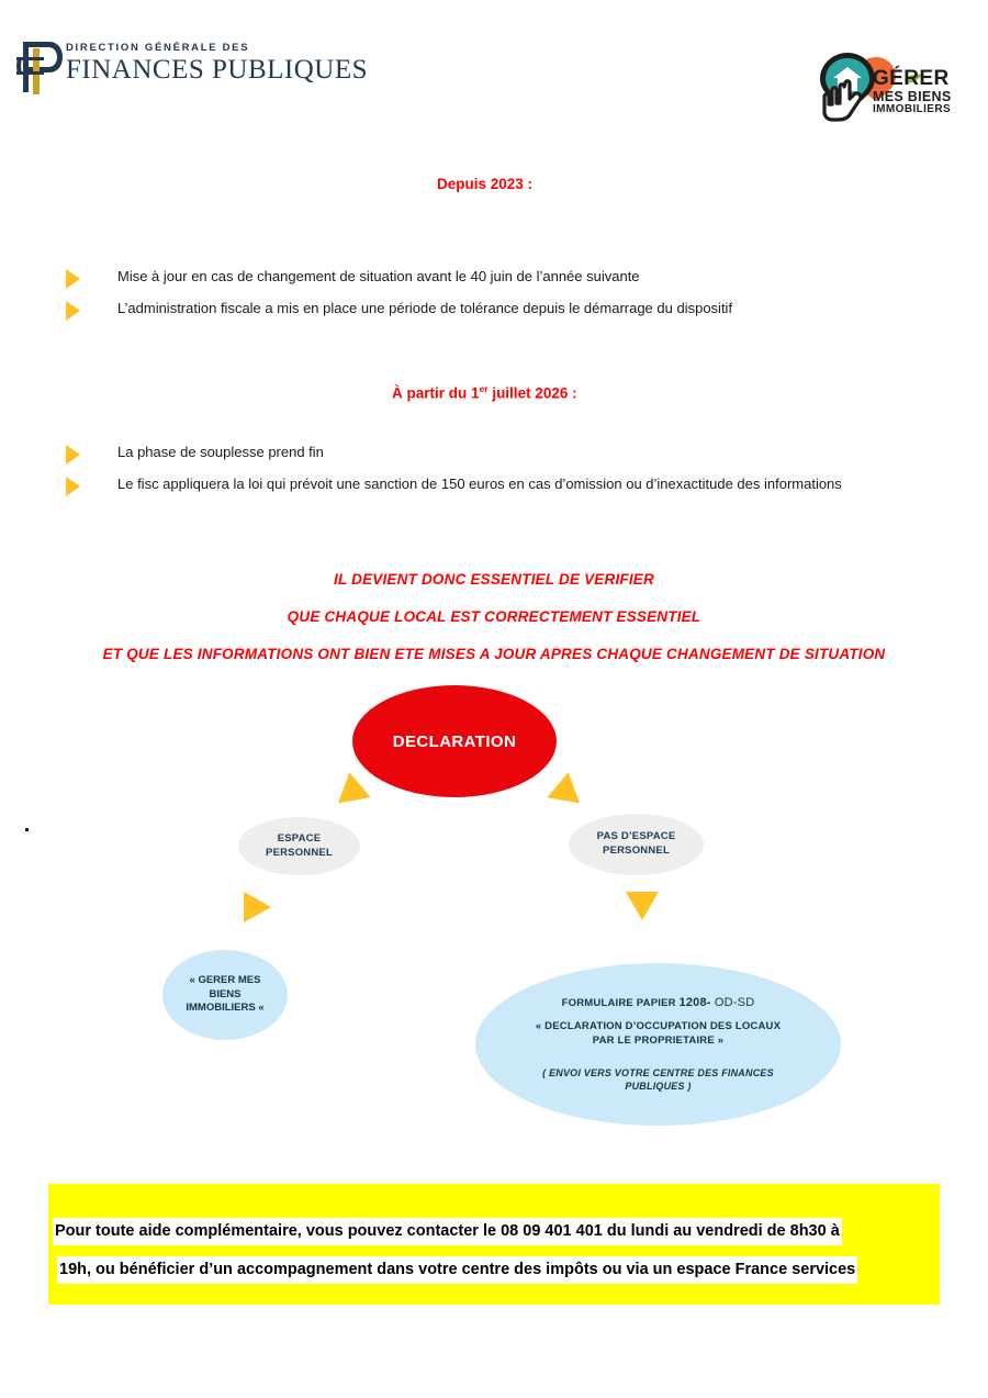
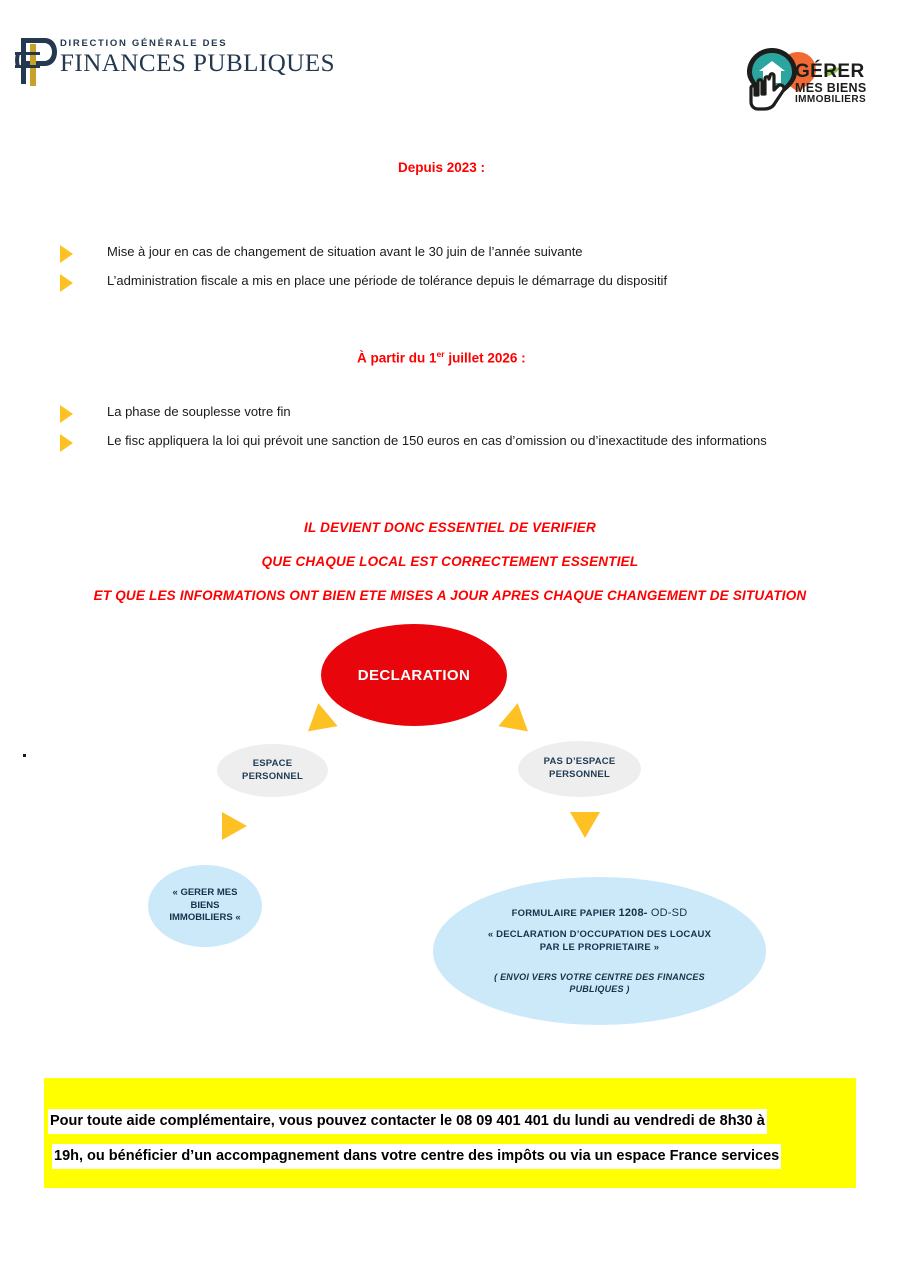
  DIRECTION GÉNÉRALE DES
  FINANCES PUBLIQUES
  GÉRER
  MES BIENS
  IMMOBILIERS
  Depuis 2023 :
- Mise à jour en cas de changement de situation avant le 40 juin de l’année suivante
+ Mise à jour en cas de changement de situation avant le 30 juin de l’année suivante
  L’administration fiscale a mis en place une période de tolérance depuis le démarrage du dispositif
  À partir du 1er juillet 2026 :
- La phase de souplesse prend fin
+ La phase de souplesse votre fin
  Le fisc appliquera la loi qui prévoit une sanction de 150 euros en cas d’omission ou d’inexactitude des informations
  IL DEVIENT DONC ESSENTIEL DE VERIFIER
  QUE CHAQUE LOCAL EST CORRECTEMENT ESSENTIEL
  ET QUE LES INFORMATIONS ONT BIEN ETE MISES A JOUR APRES CHAQUE CHANGEMENT DE SITUATION
  DECLARATION
  ESPACE
  PERSONNEL
  PAS D’ESPACE
  PERSONNEL
  « GERER MES
  BIENS
  IMMOBILIERS «
  FORMULAIRE PAPIER 1208- OD-SD
  « DECLARATION D’OCCUPATION DES LOCAUX
  PAR LE PROPRIETAIRE »
  ( ENVOI VERS VOTRE CENTRE DES FINANCES
  PUBLIQUES )
  Pour toute aide complémentaire, vous pouvez contacter le 08 09 401 401 du lundi au vendredi de 8h30 à
  19h, ou bénéficier d’un accompagnement dans votre centre des impôts ou via un espace France services
